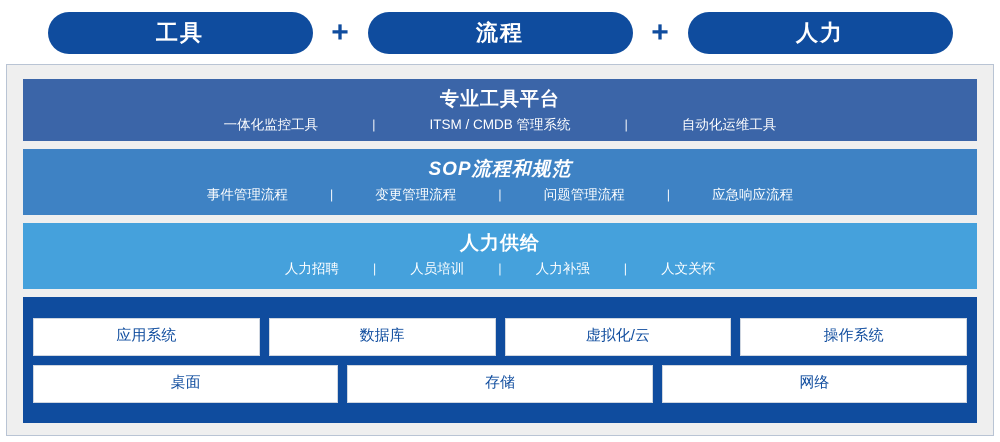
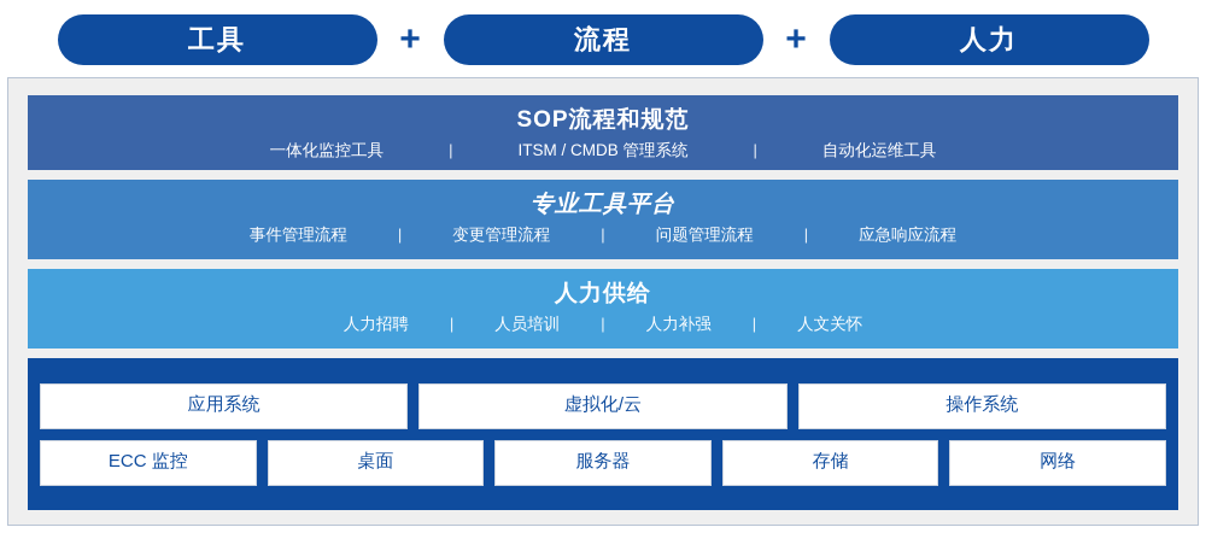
  工具
  +
  流程
  +
  人力
- 专业工具平台
+ SOP流程和规范
  一体化监控工具
  |
  ITSM / CMDB 管理系统
  |
  自动化运维工具
- SOP流程和规范
+ 专业工具平台
  事件管理流程
  |
  变更管理流程
  |
  问题管理流程
  |
  应急响应流程
  人力供给
  人力招聘
  |
  人员培训
  |
  人力补强
  |
  人文关怀
  应用系统
- 数据库
  虚拟化/云
  操作系统
+ ECC 监控
  桌面
+ 服务器
  存储
  网络
